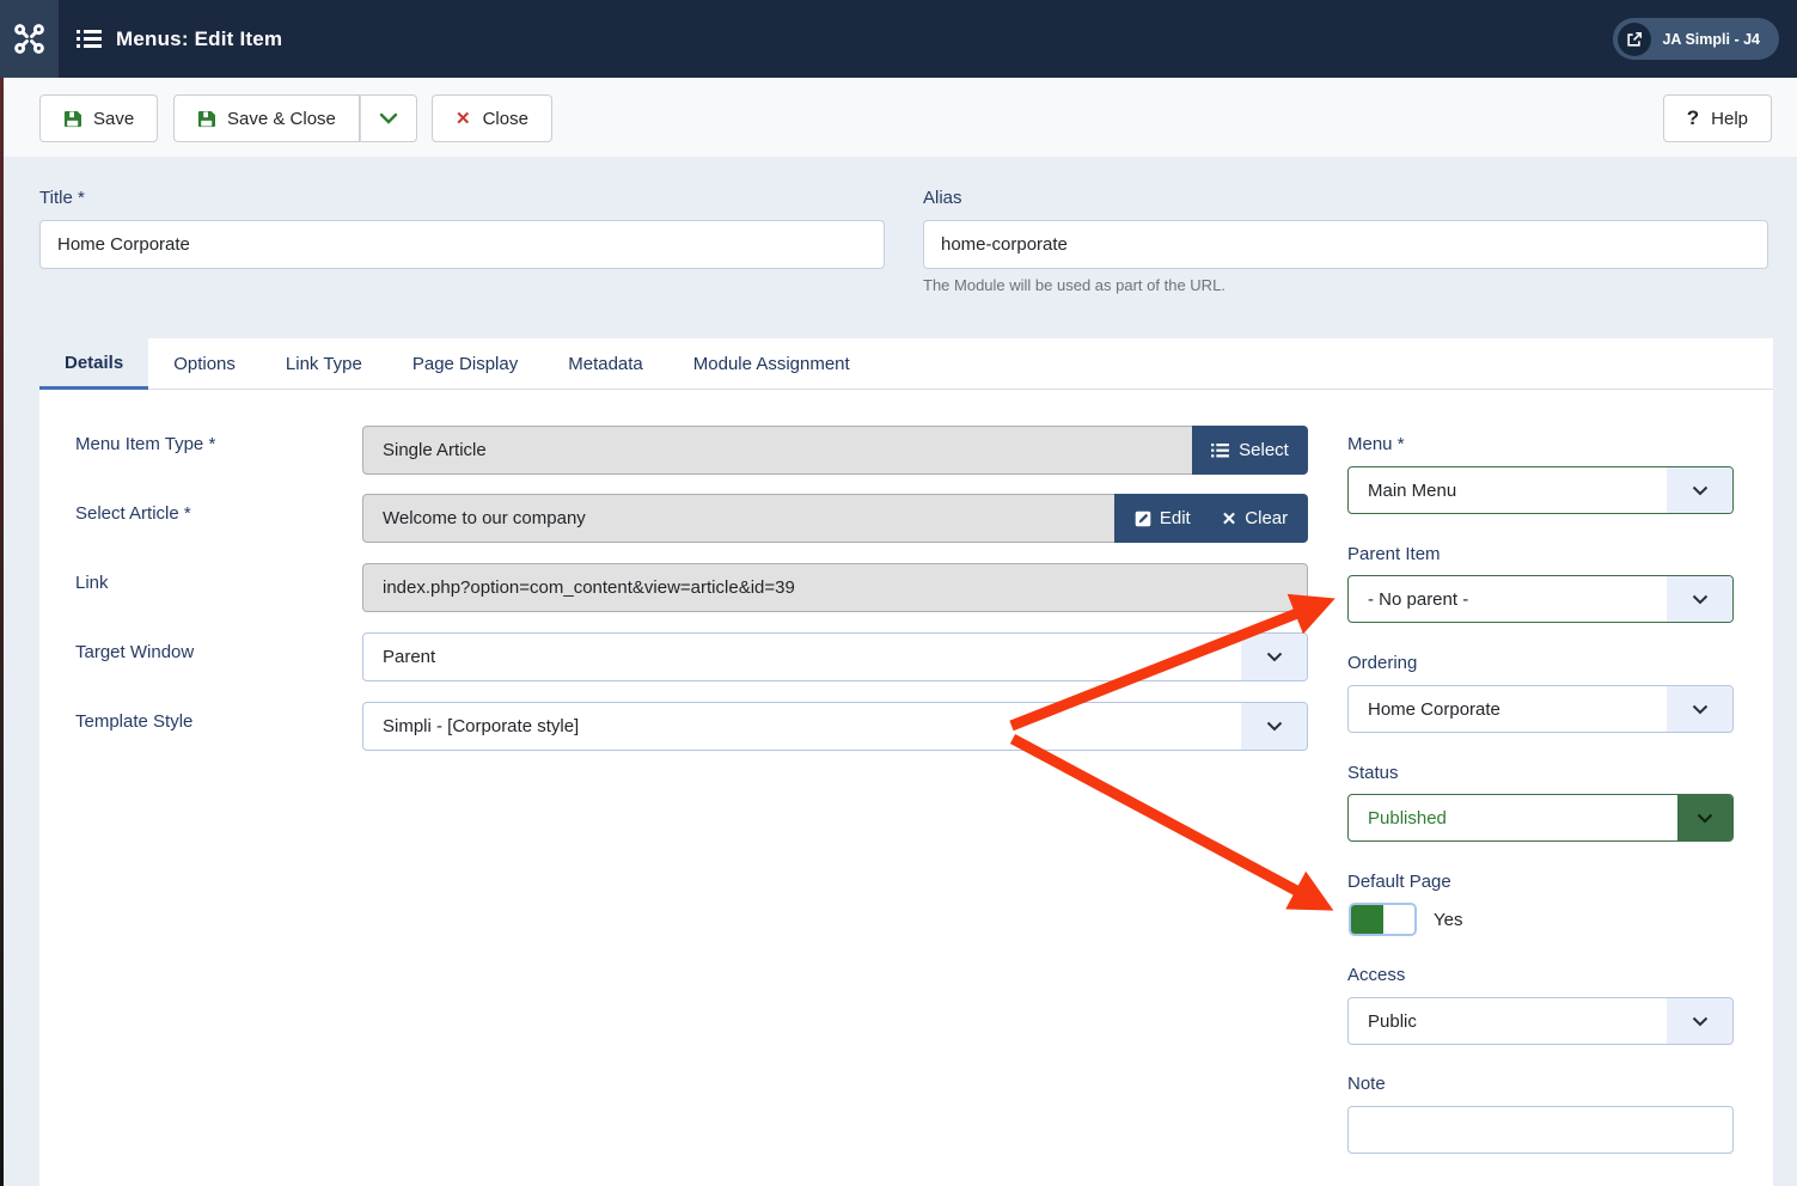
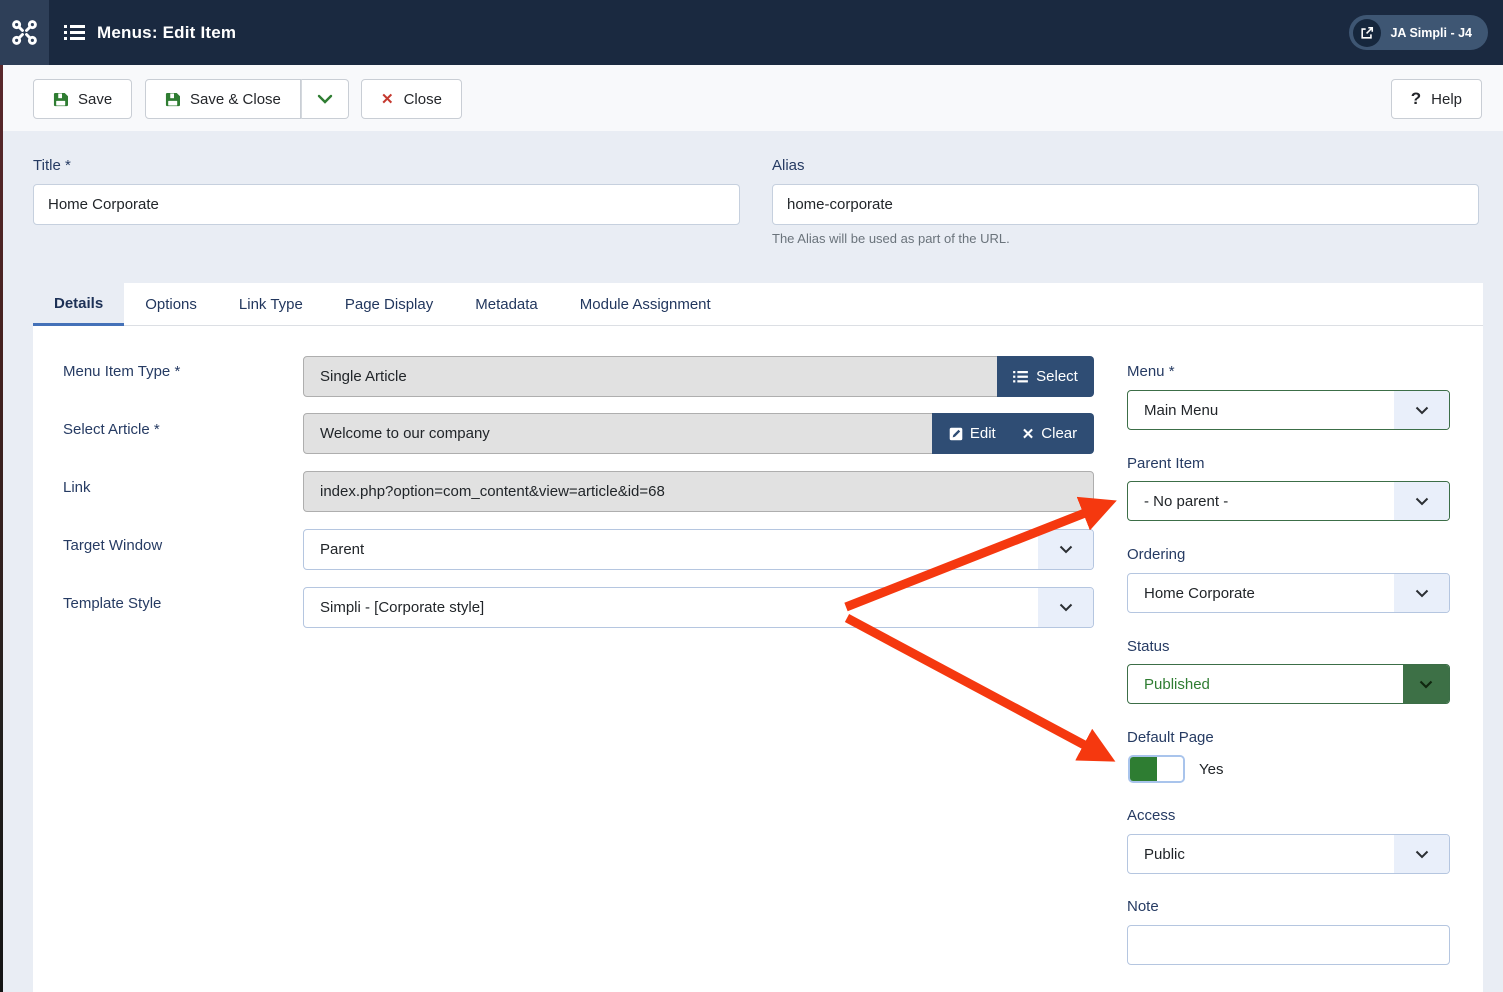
  Menus: Edit Item
  JA Simpli - J4
  Save
  Save & Close
  ✕
  Close
  ?
  Help
  Title *
  Home Corporate
  Alias
  home-corporate
- The Module will be used as part of the URL.
+ The Alias will be used as part of the URL.
  Details
  Options
  Link Type
  Page Display
  Metadata
  Module Assignment
  Menu Item Type *
  Single Article
  Select
  Select Article *
  Welcome to our company
  Edit
  ✕
  Clear
  Link
- index.php?option=com_content&view=article&id=39
+ index.php?option=com_content&view=article&id=68
  Target Window
  Parent
  Template Style
  Simpli - [Corporate style]
  Menu *
  Main Menu
  Parent Item
  - No parent -
  Ordering
  Home Corporate
  Status
  Published
  Default Page
  Yes
  Access
  Public
  Note
